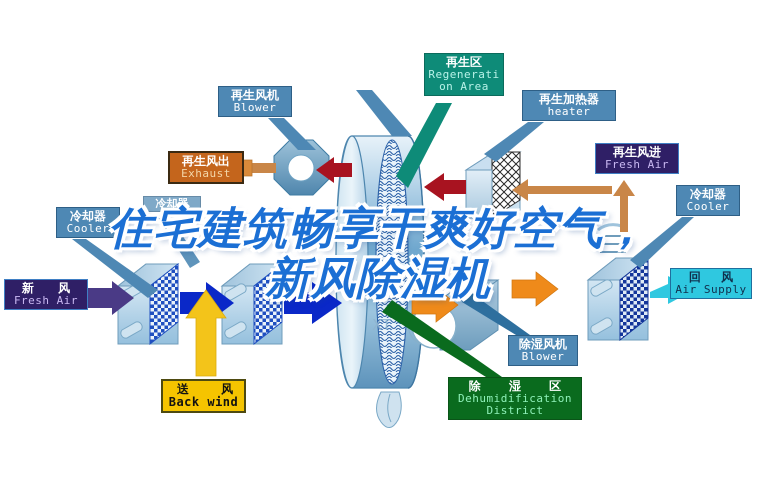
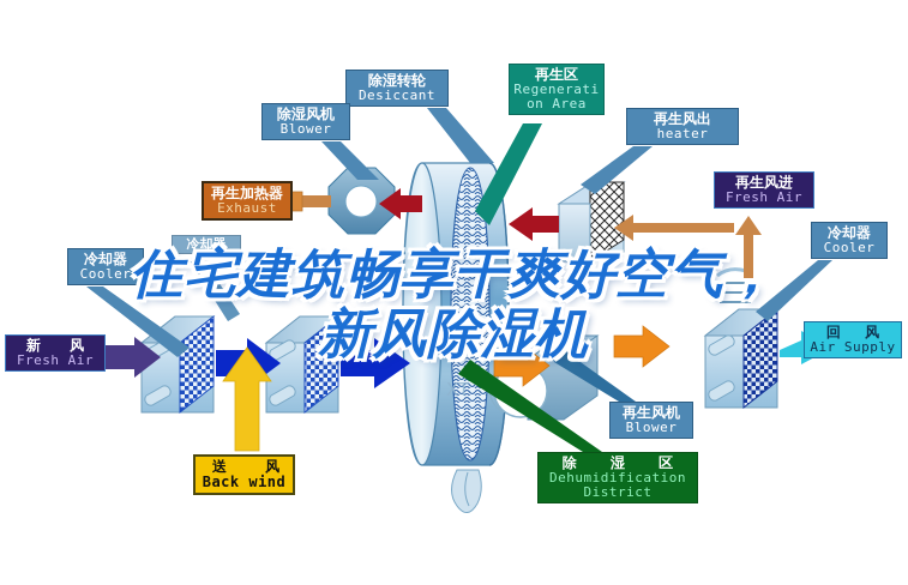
  XT
+ 除湿转轮
+ Desiccant
- 再生风机
+ 除湿风机
  Blower
  再生区
  Regenerati
  on Area
- 再生加热器
+ 再生风出
  heater
- 再生风出
+ 再生加热器
  Exhaust
  再生风进
  Fresh Air
  冷却器
  Cooler
  冷却器
  冷却器
  Cooler
  新 风
  Fresh Air
  送 风
  Back wind
- 除湿风机
+ 再生风机
  Blower
  除 湿 区
  Dehumidification
  District
  回 风
  Air Supply
  住宅建筑畅享干爽好空气，
  新风除湿机
